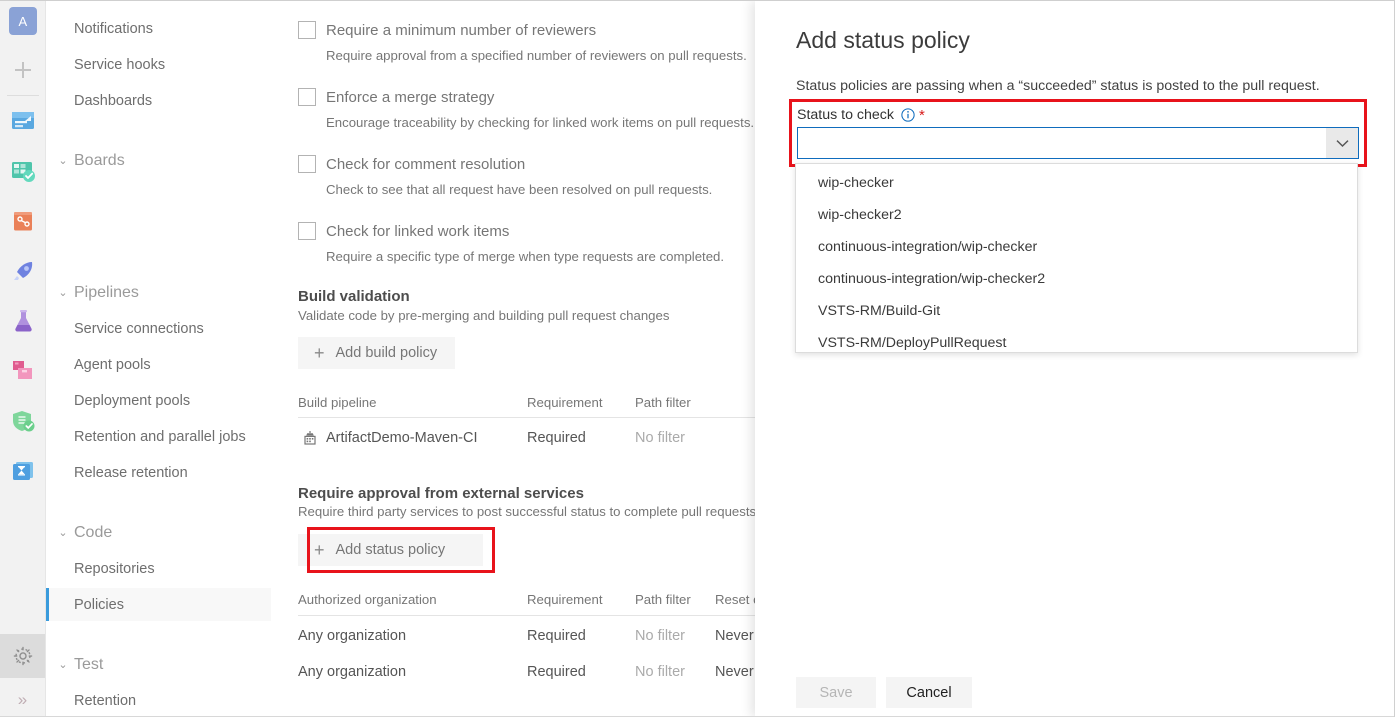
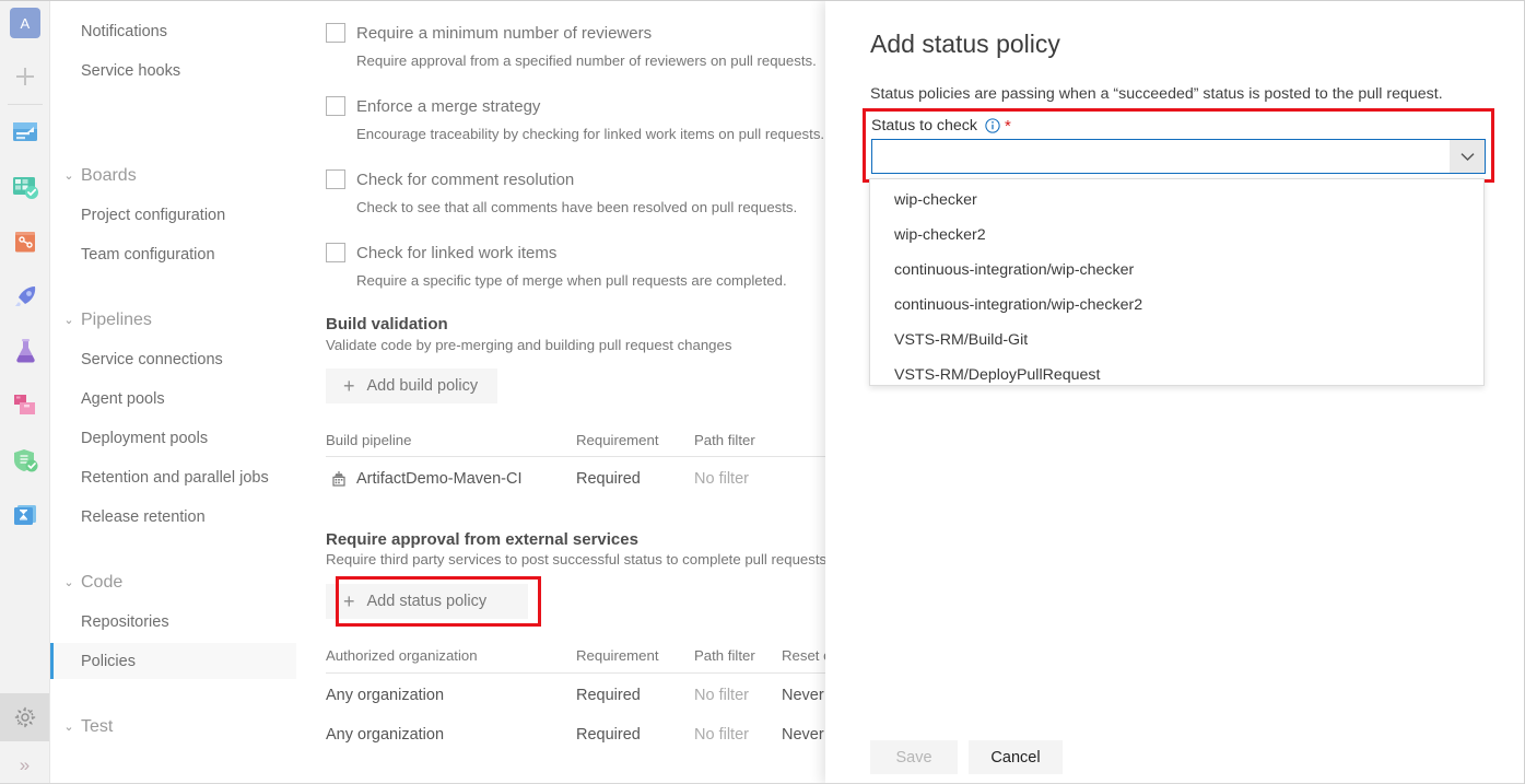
  A
  »
  Notifications
  Service hooks
- Dashboards
  ⌄
  Boards
+ Project configuration
+ Team configuration
  ⌄
  Pipelines
  Service connections
  Agent pools
  Deployment pools
  Retention and parallel jobs
  Release retention
  ⌄
  Code
  Repositories
  Policies
  ⌄
  Test
- Retention
  Require a minimum number of reviewers
  Require approval from a specified number of reviewers on pull requests.
  Enforce a merge strategy
  Encourage traceability by checking for linked work items on pull requests.
  Check for comment resolution
- Check to see that all request have been resolved on pull requests.
+ Check to see that all comments have been resolved on pull requests.
  Check for linked work items
- Require a specific type of merge when type requests are completed.
+ Require a specific type of merge when pull requests are completed.
  Build validation
  Validate code by pre-merging and building pull request changes
  +
  Add build policy
  Build pipeline
  Requirement
  Path filter
  ArtifactDemo-Maven-CI
  Required
  No filter
  Require approval from external services
  Require third party services to post successful status to complete pull requests
  +
  Add status policy
  Authorized organization
  Requirement
  Path filter
  Reset
  Any organization
  Required
  No filter
  Never
  Any organization
  Required
  No filter
  Never
  Add status policy
  Status policies are passing when a “succeeded” status is posted to the pull request.
  Status to check
  *
  wip-checker
  wip-checker2
  continuous-integration/wip-checker
  continuous-integration/wip-checker2
  VSTS-RM/Build-Git
  VSTS-RM/DeployPullRequest
  Save
  Cancel
